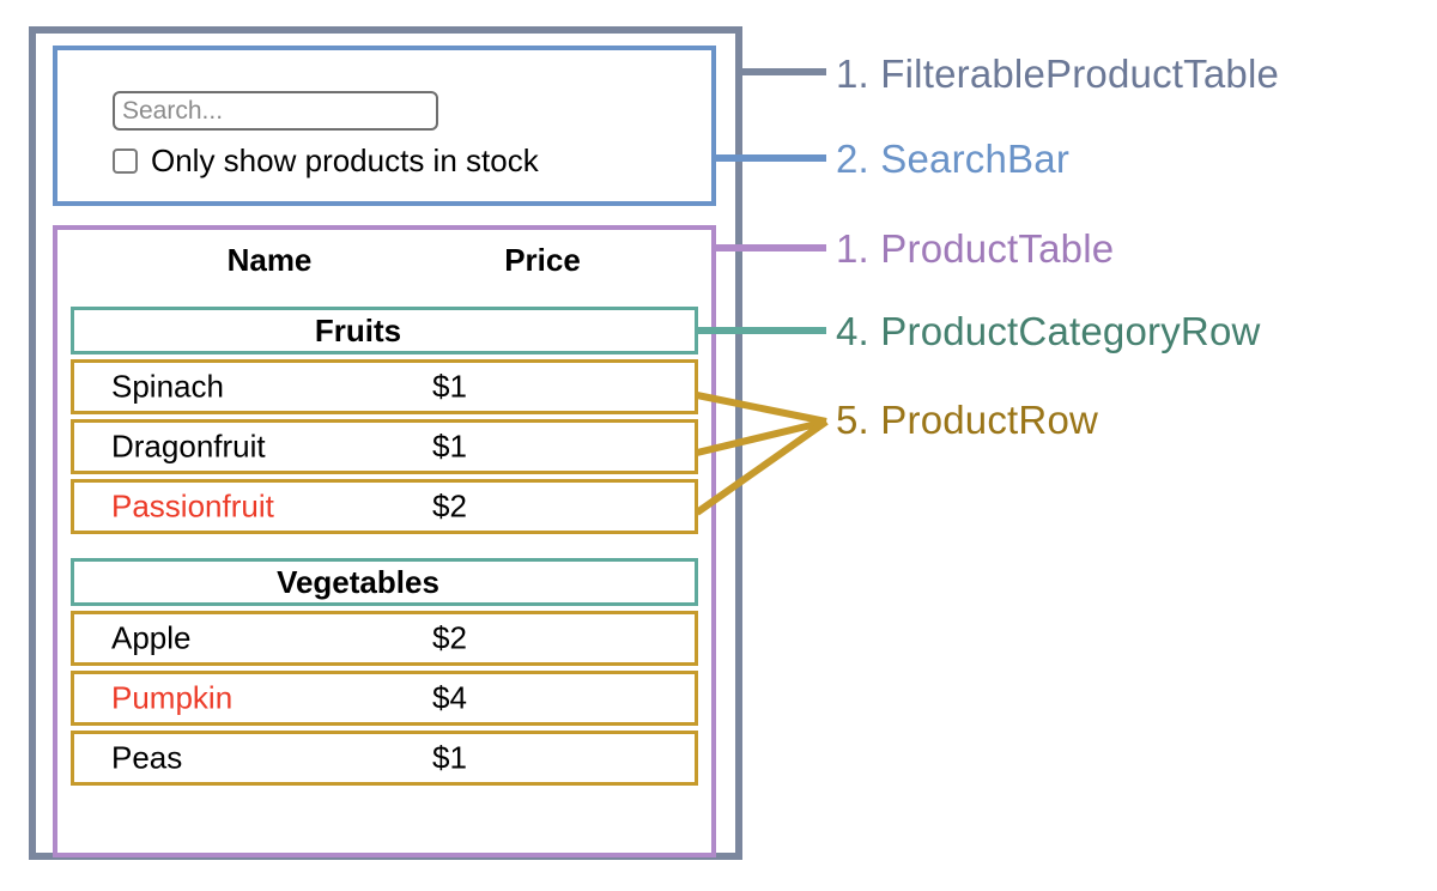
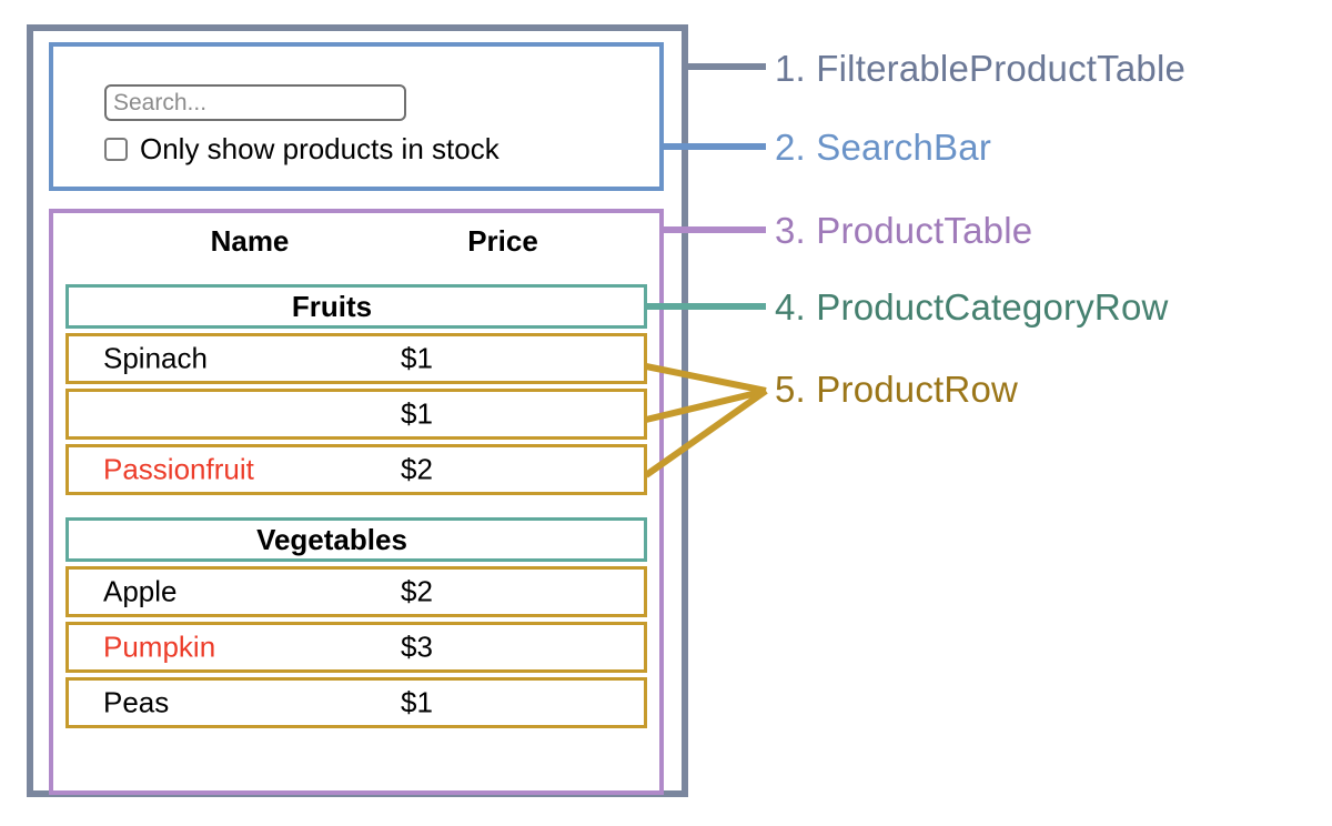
  Search...
  Only show products in stock
  Name
  Price
  Fruits
  Spinach
  $1
- Dragonfruit
  $1
  Passionfruit
  $2
  Vegetables
  Apple
  $2
  Pumpkin
- $4
+ $3
  Peas
  $1
  1. FilterableProductTable
  2. SearchBar
- 1. ProductTable
+ 3. ProductTable
  4. ProductCategoryRow
  5. ProductRow
